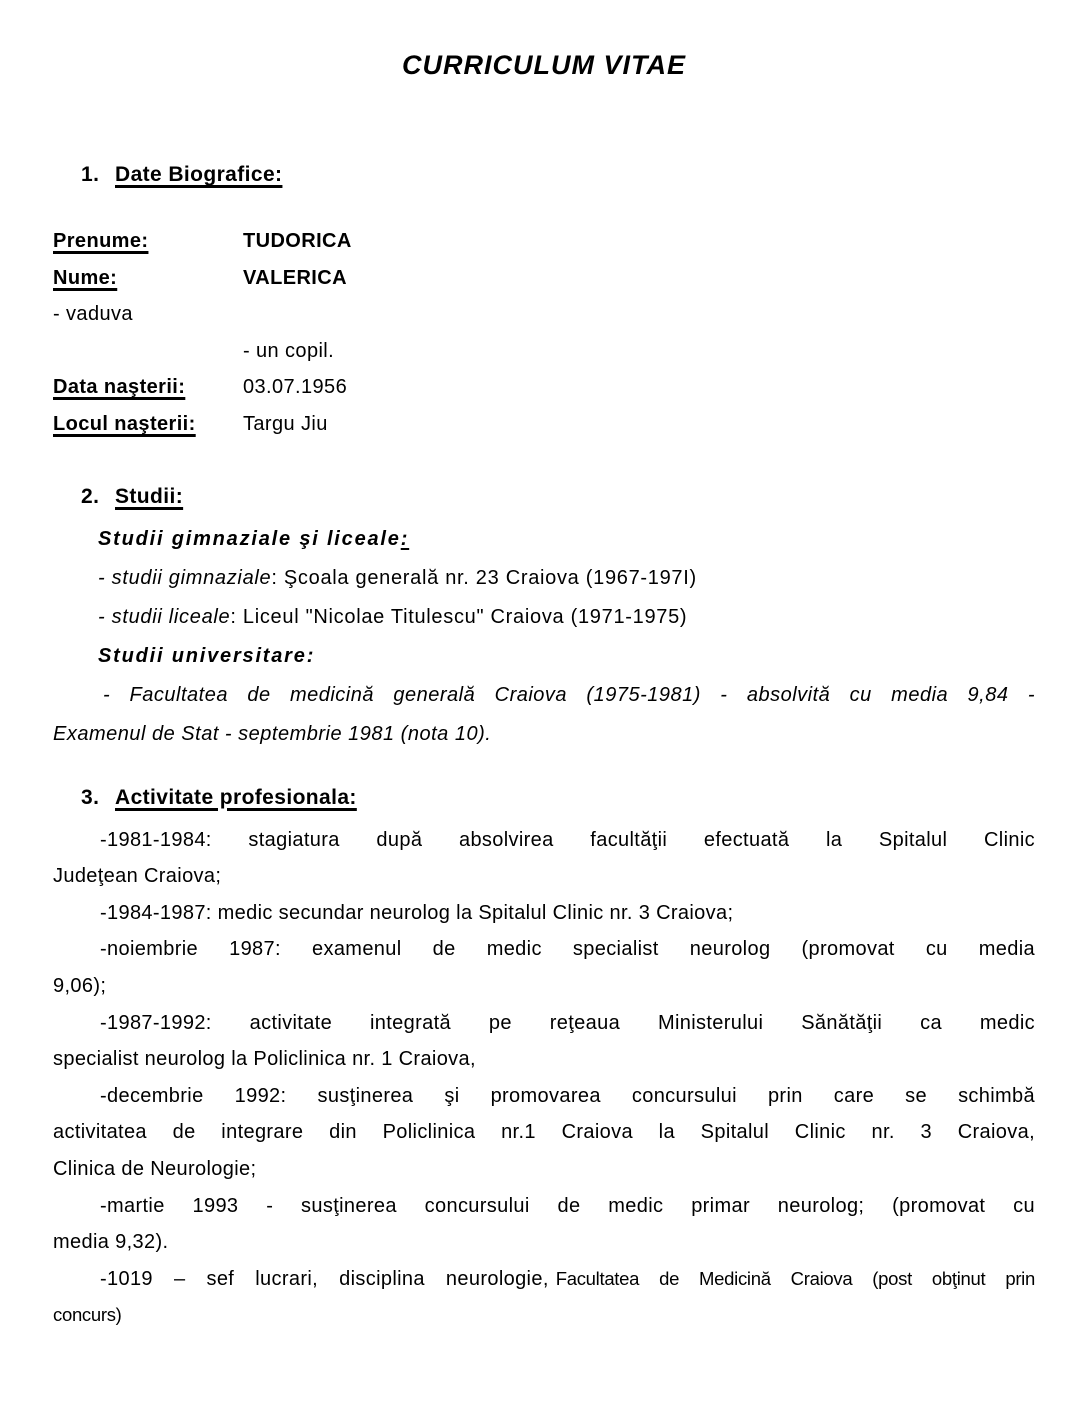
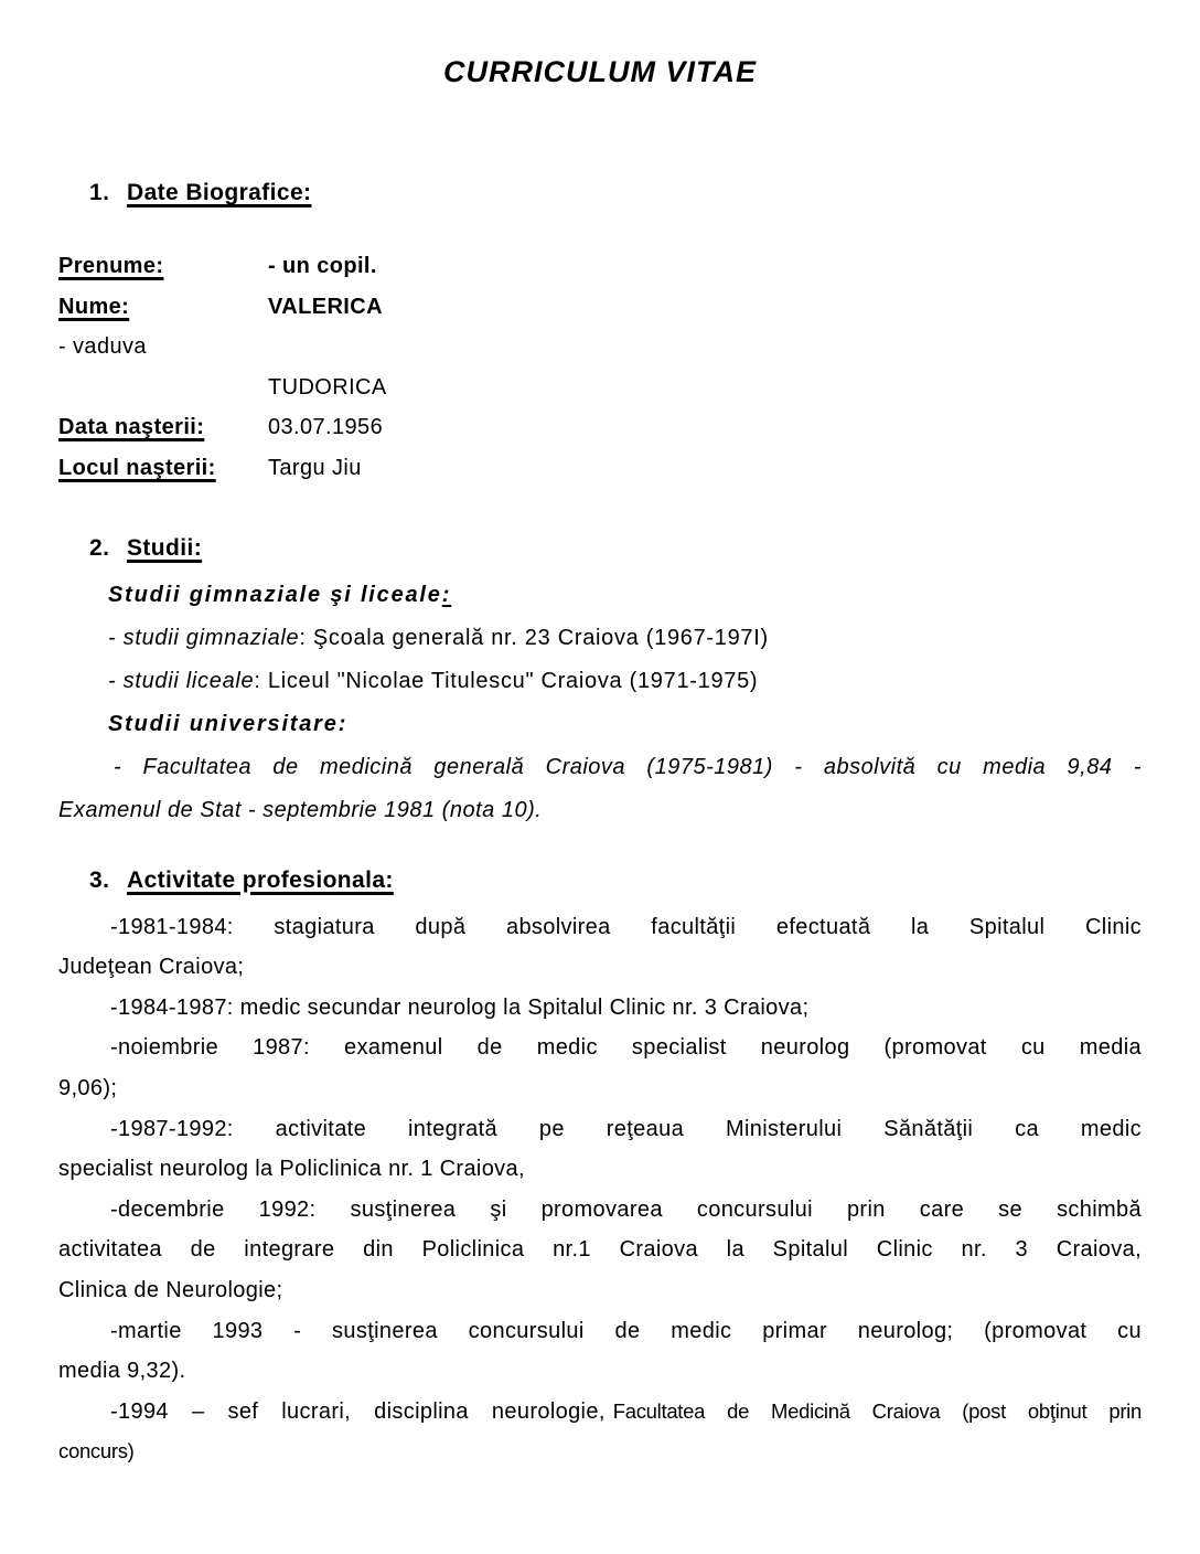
  CURRICULUM VITAE
  1. Date Biografice:
  Prenume:
- TUDORICA
+ - un copil.
  Nume:
  VALERICA
  - vaduva
- - un copil.
+ TUDORICA
  Data naşterii:
  03.07.1956
  Locul naşterii:
  Targu Jiu
  2. Studii:
  Studii gimnaziale şi liceale:
  - studii gimnaziale: Şcoala generală nr. 23 Craiova (1967-197I)
  - studii liceale: Liceul "Nicolae Titulescu" Craiova (1971-1975)
  Studii universitare:
  - Facultatea de medicină generală Craiova (1975-1981) - absolvită cu media 9,84 -
  Examenul de Stat - septembrie 1981 (nota 10).
  3. Activitate profesionala:
  -1981-1984: stagiatura după absolvirea facultăţii efectuată la Spitalul Clinic
  Judeţean Craiova;
  -1984-1987: medic secundar neurolog la Spitalul Clinic nr. 3 Craiova;
  -noiembrie 1987: examenul de medic specialist neurolog (promovat cu media
  9,06);
  -1987-1992: activitate integrată pe reţeaua Ministerului Sănătăţii ca medic
  specialist neurolog la Policlinica nr. 1 Craiova,
  -decembrie 1992: susţinerea şi promovarea concursului prin care se schimbă
  activitatea de integrare din Policlinica nr.1 Craiova la Spitalul Clinic nr. 3 Craiova,
  Clinica de Neurologie;
  -martie 1993 - susţinerea concursului de medic primar neurolog; (promovat cu
  media 9,32).
- -1019 – sef lucrari, disciplina neurologie, Facultatea de Medicină Craiova (post obţinut prin
+ -1994 – sef lucrari, disciplina neurologie, Facultatea de Medicină Craiova (post obţinut prin
  concurs)
